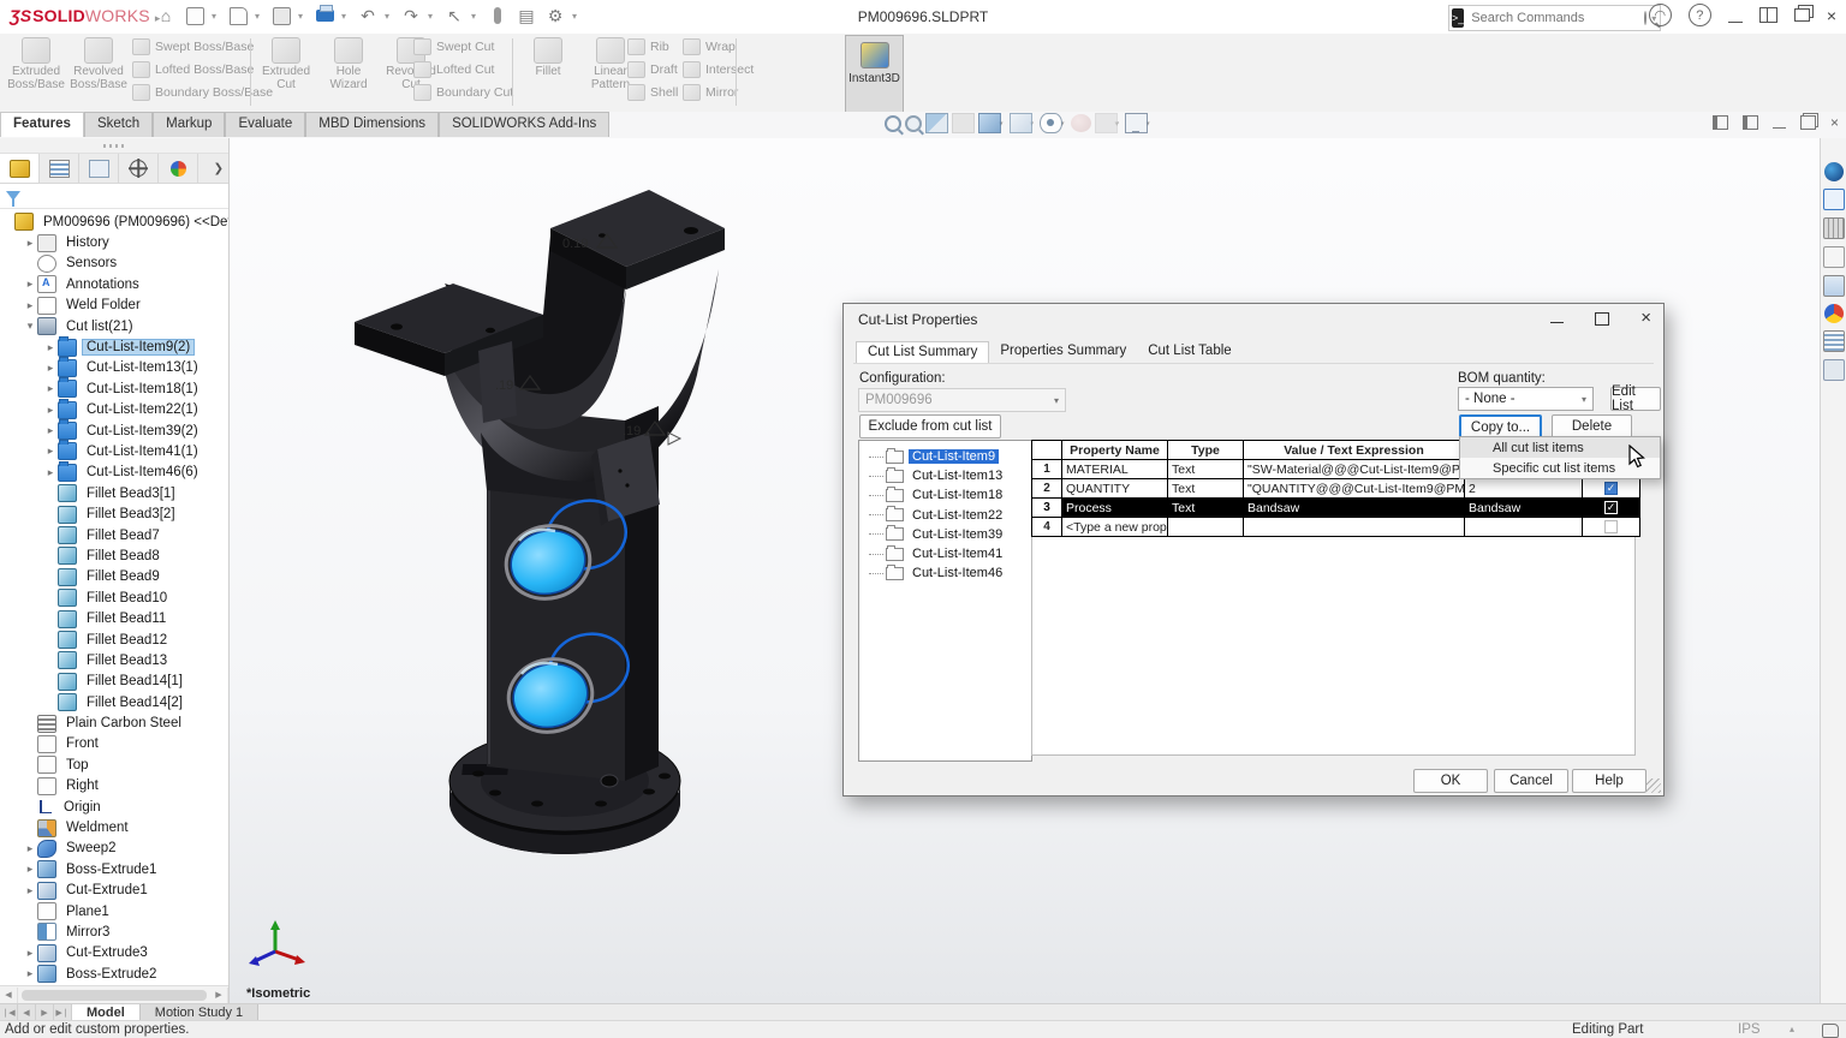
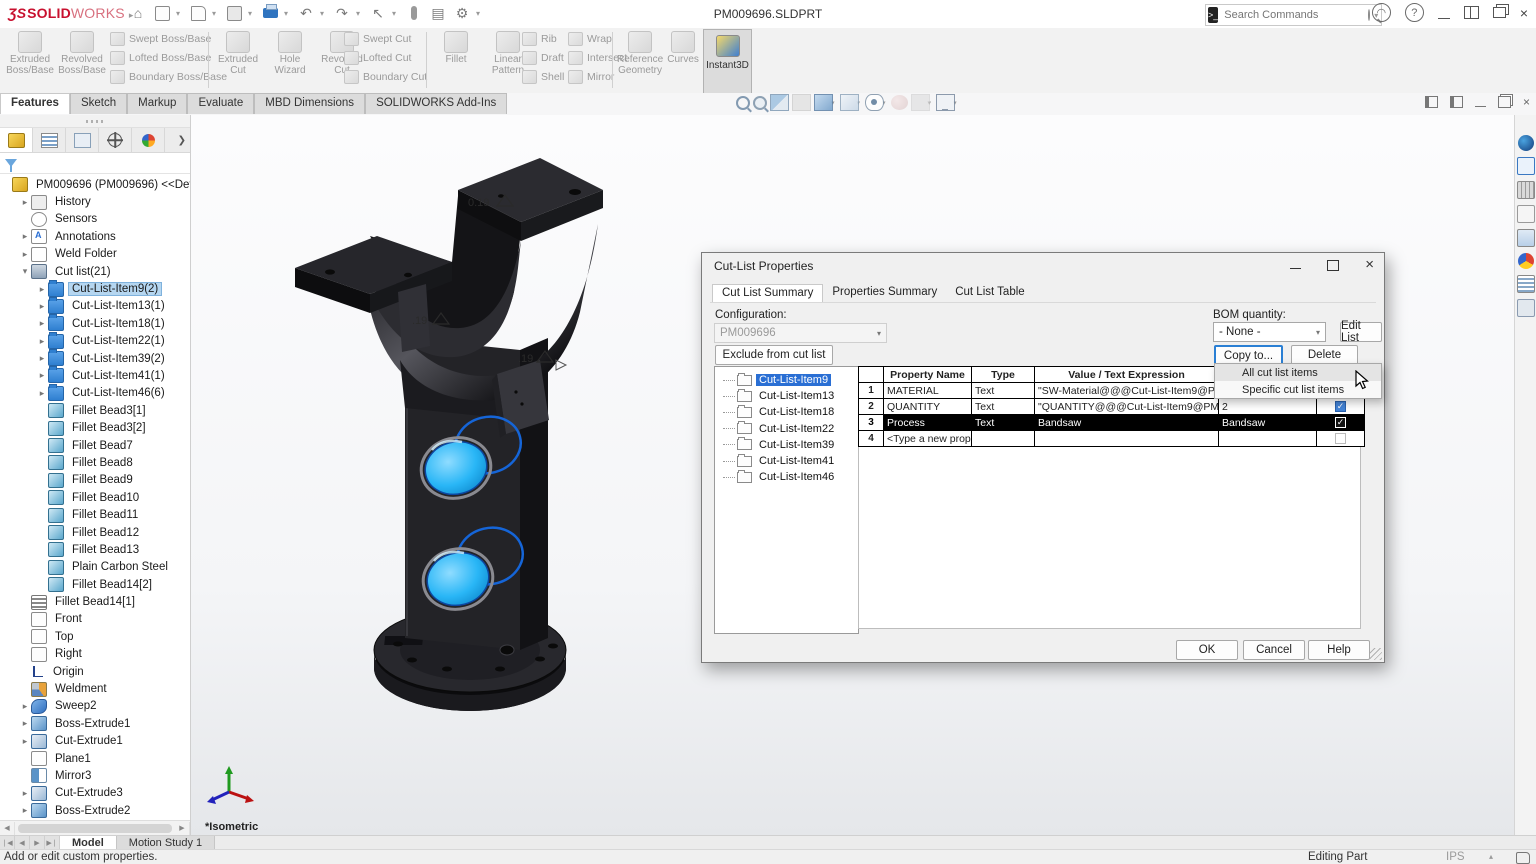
  ƷS SOLIDWORKS ▸
  ⌂
  ▾
  ▾
  ▾
  ▾
  ↶
  ▾
  ↷
  ▾
  ↖
  ▾
  ▤
  ⚙
  ▾
  PM009696.SLDPRT
  >_
  Search Commands
  ▾
  ◠
  ?
  ×
  Extruded Boss/Base
  Revolved Boss/Base
  Swept Boss/Bas
  Lofted Boss/Bas
  Boundary Boss/Base
  Extruded Cut
  Hole Wizard
  Swept Cut
  Lofted Cut
  Boundary Cu
  Fillet
  Linear Patter
  Rib
  Draft
  Shell
  Wrap
  Intersect
  Mirro
+ Reference Geometry
+ Curves
  Instant3D
  Features
  Sketch
  Markup
  Evaluate
  MBD Dimensions
  SOLIDWORKS Add-Ins
  ×
  ❯
  PM009696 (PM009696) <<De
  ▸
  History
  Sensors
  ▸
  Annotations
  ▸
  Weld Folder
  ▾
  Cut list(21)
  ▸
  Cut-List-Item9(2)
  ▸
  Cut-List-Item13(1)
  ▸
  Cut-List-Item18(1)
  ▸
  Cut-List-Item22(1)
  ▸
  Cut-List-Item39(2)
  ▸
  Cut-List-Item41(1)
  ▸
  Cut-List-Item46(6)
  Fillet Bead3[1]
  Fillet Bead3[2]
  Fillet Bead7
  Fillet Bead8
  Fillet Bead9
  Fillet Bead10
  Fillet Bead11
  Fillet Bead12
  Fillet Bead13
- Fillet Bead14[1]
+ Plain Carbon Steel
  Fillet Bead14[2]
- Plain Carbon Steel
+ Fillet Bead14[1]
  Front
  Top
  Right
  Origin
  Weldment
  ▸
  Sweep2
  ▸
  Boss-Extrude1
  ▸
  Cut-Extrude1
  Plane1
  Mirror3
  ▸
  Cut-Extrude3
  ▸
  Boss-Extrude2
  0.19
  .19
  *Isometric
  Model
  Motion Study 1
  Add or edit custom properties.
  Editing Part
  IPS
  ▴
  Cut-List Properties
  ×
  Cut List Summary
  Properties Summary
  Cut List Table
  Configuration:
  PM009696
  ▾
  Exclude from cut list
  BOM quantity:
  - None -
  ▾
  Edit List
  Copy to...
  Delete
  Cut-List-Item9
  Cut-List-Item13
  Cut-List-Item18
  Cut-List-Item22
  Cut-List-Item39
  Cut-List-Item41
  Cut-List-Item46
  Property Name
  Type
  Value / Text Expression
  1
  MATERIAL
  Text
  "SW-Material@@@Cut-List-Item9@P
  2
  QUANTITY
  Text
  "QUANTITY@@@Cut-List-Item9@PM
  2
  ✓
  3
  Process
  Text
  Bandsaw
  Bandsaw
  ✓
  4
  <Type a new prop
  ✓
  All cut list items
  Specific cut list items
  OK
  Cancel
  Help
